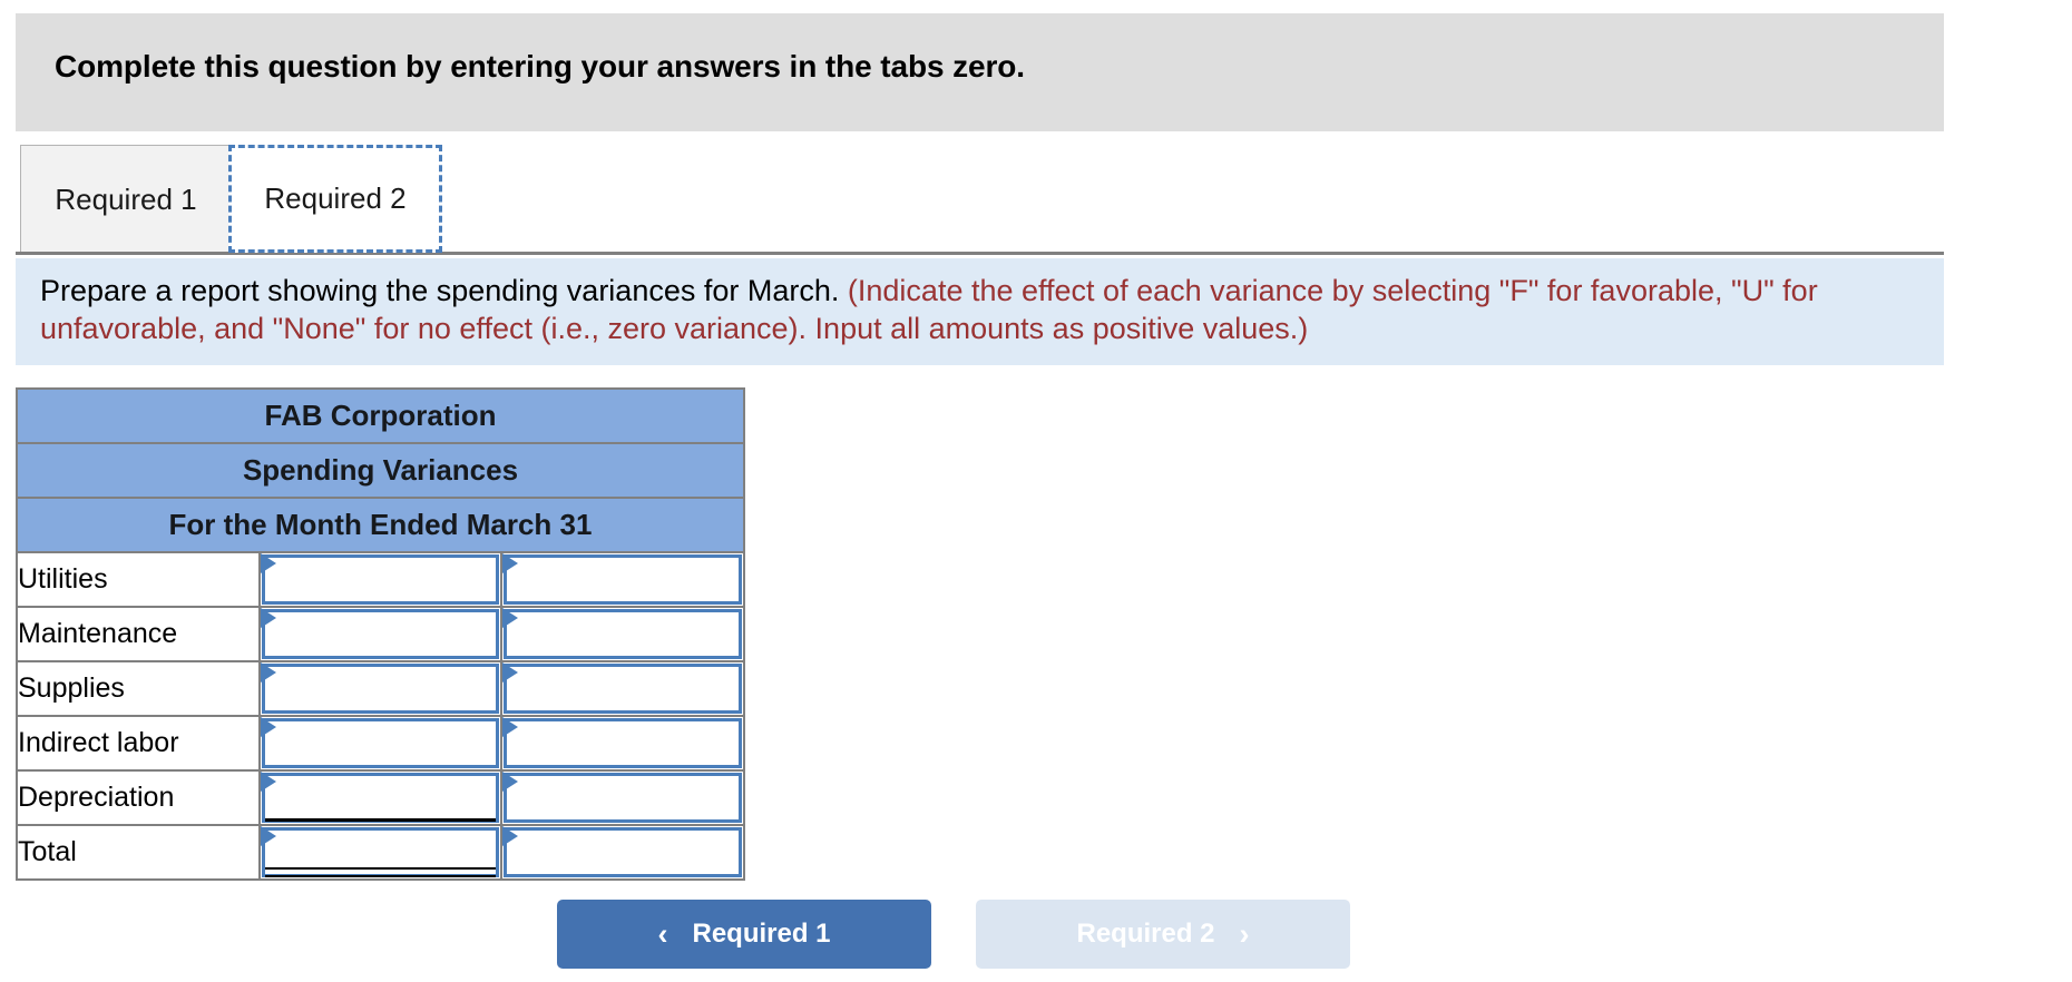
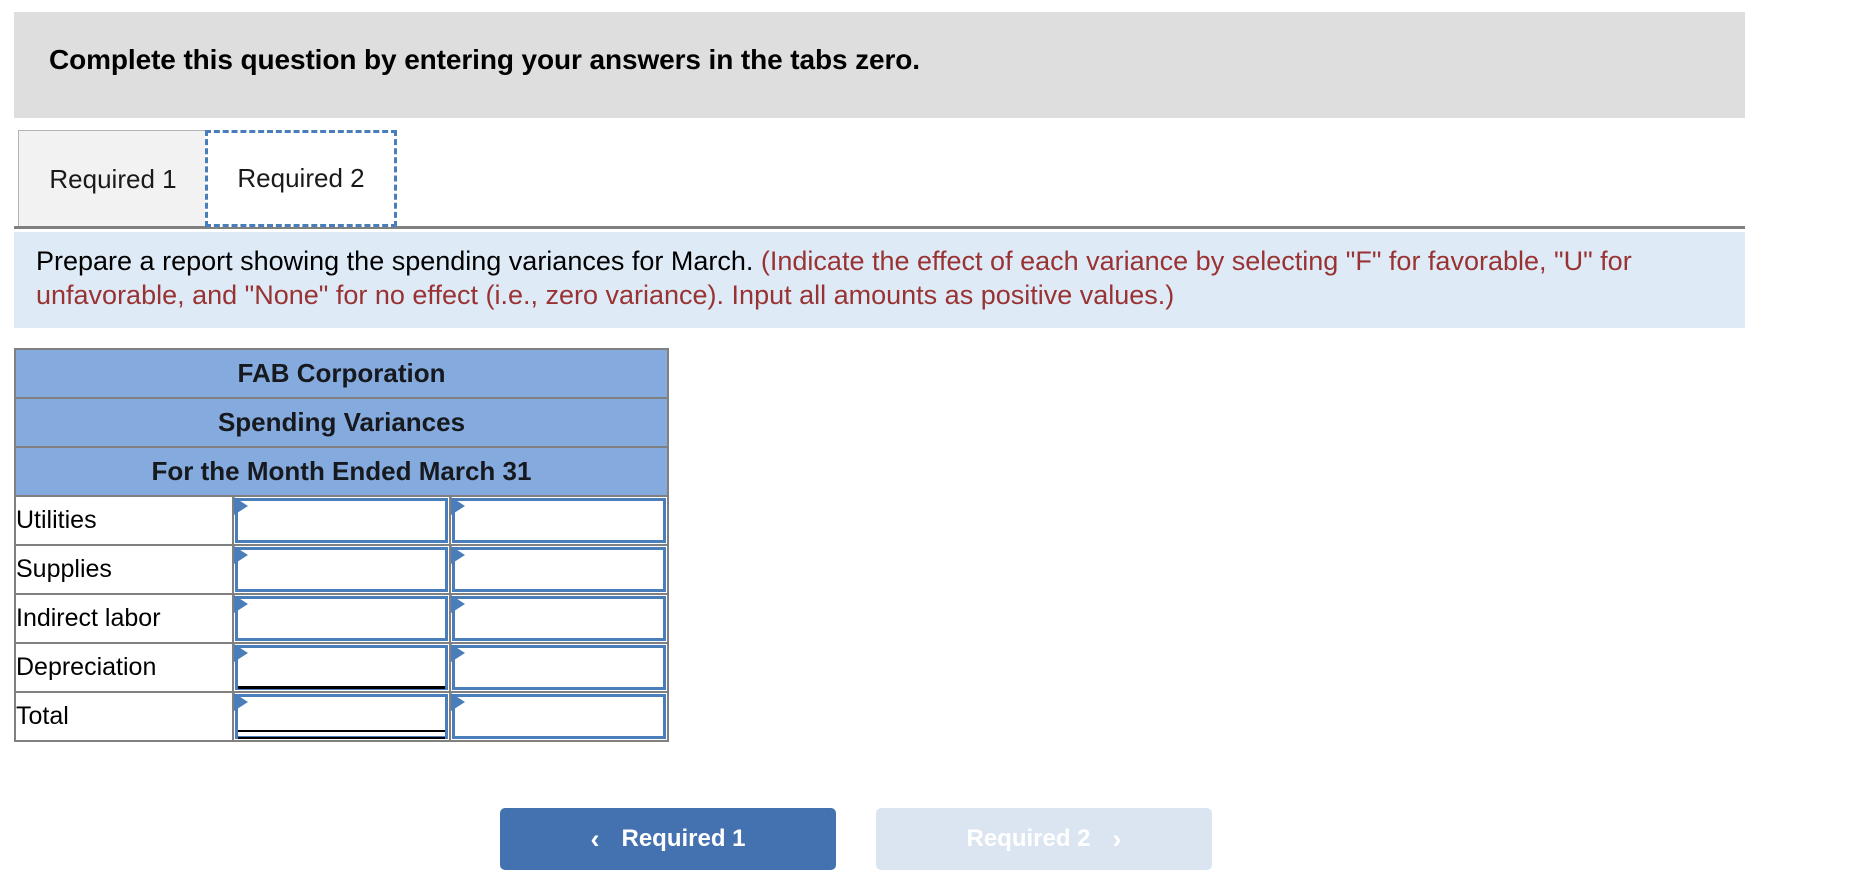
  Complete this question by entering your answers in the tabs zero.
  Required 1
  Required 2
  Prepare a report showing the spending variances for March. (Indicate the effect of each variance by selecting "F" for favorable, "U" for unfavorable, and "None" for no effect (i.e., zero variance). Input all amounts as positive values.)
  FAB Corporation
  Spending Variances
  For the Month Ended March 31
  Utilities
- Maintenance
  Supplies
  Indirect labor
  Depreciation
  Total
  ‹
  Required 1
  Required 2
  ›
